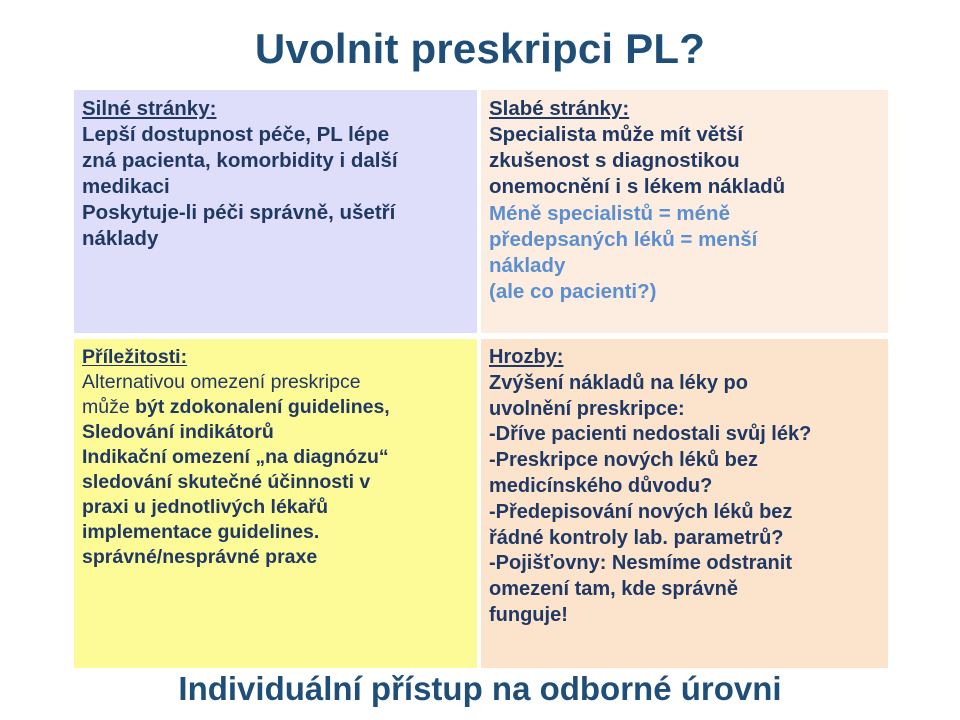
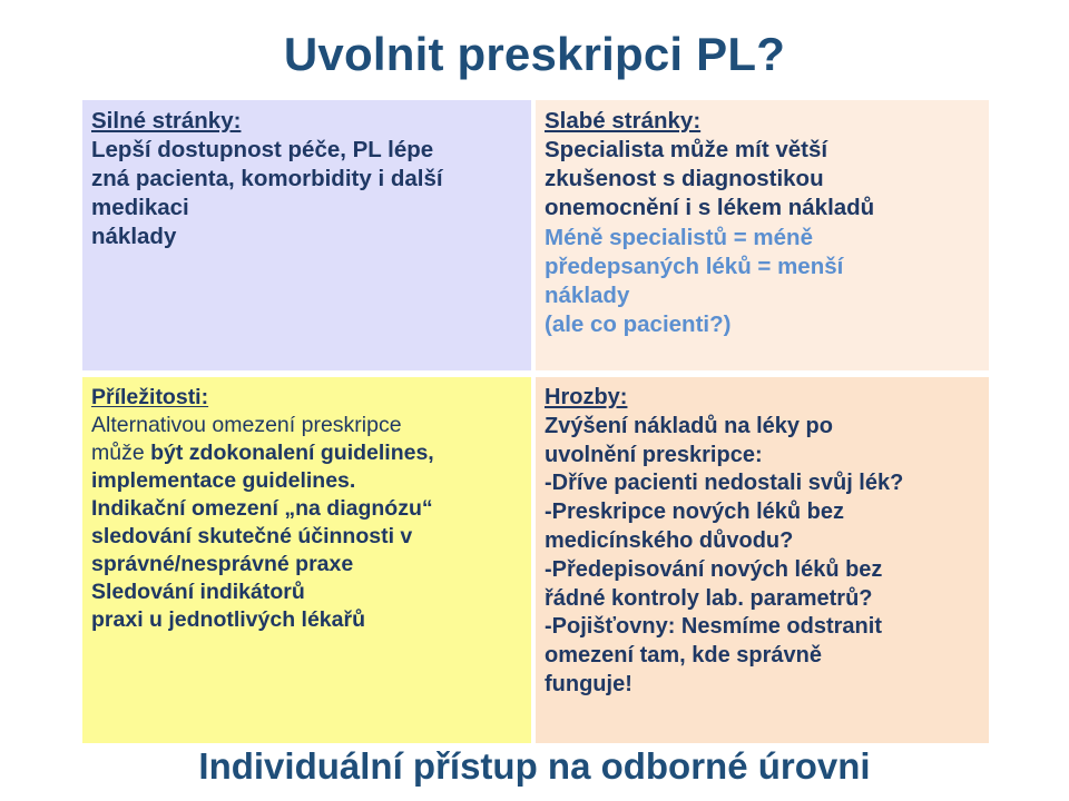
  Uvolnit preskripci PL?
  Silné stránky:
  Lepší dostupnost péče, PL lépe
  zná pacienta, komorbidity i další
  medikaci
- Poskytuje-li péči správně, ušetří
  náklady
  Slabé stránky:
  Specialista může mít větší
  zkušenost s diagnostikou
  onemocnění i s lékem nákladů
  Méně specialistů = méně
  předepsaných léků = menší
  náklady
  (ale co pacienti?)
  Příležitosti:
  Alternativou omezení preskripce
  může být zdokonalení guidelines,
- Sledování indikátorů
+ implementace guidelines.
  Indikační omezení „na diagnózu“
  sledování skutečné účinnosti v
- praxi u jednotlivých lékařů
+ správné/nesprávné praxe
- implementace guidelines.
+ Sledování indikátorů
- správné/nesprávné praxe
+ praxi u jednotlivých lékařů
  Hrozby:
  Zvýšení nákladů na léky po
  uvolnění preskripce:
  -Dříve pacienti nedostali svůj lék?
  -Preskripce nových léků bez
  medicínského důvodu?
  -Předepisování nových léků bez
  řádné kontroly lab. parametrů?
  -Pojišťovny: Nesmíme odstranit
  omezení tam, kde správně
  funguje!
  Individuální přístup na odborné úrovni
